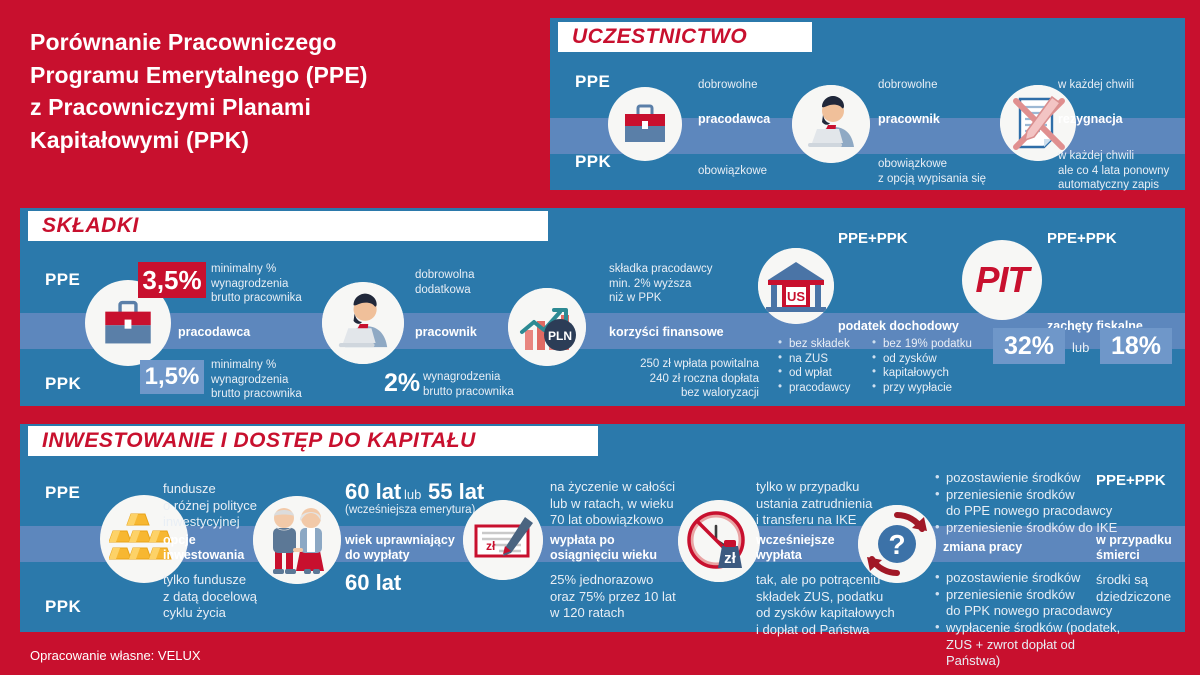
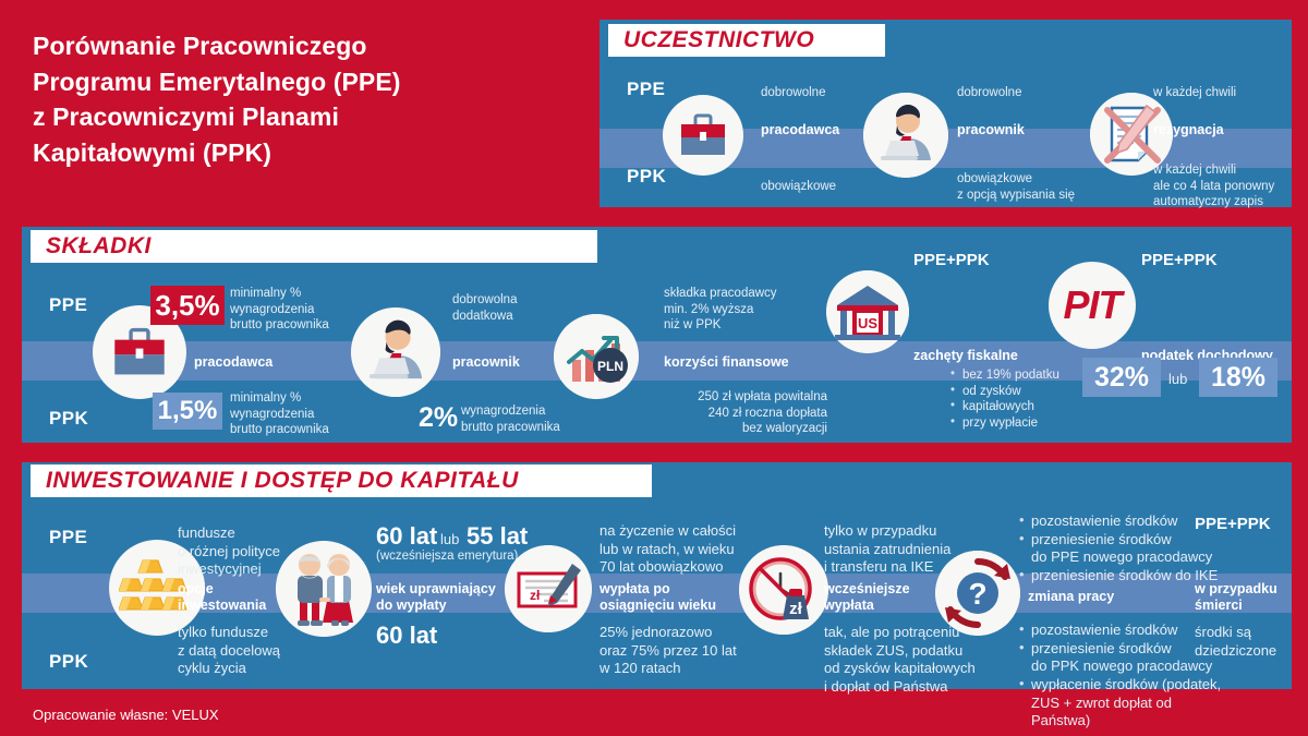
  Porównanie Pracowniczego
  Programu Emerytalnego (PPE)
  z Pracowniczymi Planami
  Kapitałowymi (PPK)
  UCZESTNICTWO
  PPE
  PPK
  dobrowolne
  pracodawca
  obowiązkowe
  dobrowolne
  pracownik
  obowiązkowe
  z opcją wypisania się
  w każdej chwili
  rezygnacja
  w każdej chwili
  ale co 4 lata ponowny
  automatyczny zapis
  SKŁADKI
  PPE
  PPK
  3,5%
  minimalny %
  wynagrodzenia
  brutto pracownika
  pracodawca
  1,5%
  minimalny %
  wynagrodzenia
  brutto pracownika
  dobrowolna
  dodatkowa
  pracownik
  2%
  wynagrodzenia
  brutto pracownika
  PLN
  składka pracodawcy
  min. 2% wyższa
  niż w PPK
  korzyści finansowe
  250 zł wpłata powitalna
  240 zł roczna dopłata
  bez waloryzacji
  US
  PPE+PPK
- podatek dochodowy
+ zachęty fiskalne
- bez składek
- na ZUS
- od wpłat
- pracodawcy
  bez 19% podatku
  od zysków
  kapitałowych
  przy wypłacie
  PIT
  PPE+PPK
- zachęty fiskalne
+ podatek dochodowy
  32%
  lub
  18%
  INWESTOWANIE I DOSTĘP DO KAPITAŁU
  PPE
  PPK
  fundusze
  o różnej polityce
  inwestycyjnej
  opcje
  inwestowania
  tylko fundusze
  z datą docelową
  cyklu życia
  60 lat
  lub
  55 lat
  (wcześniejsza emerytura)
  wiek uprawniający
  do wypłaty
  60 lat
  zł
  na życzenie w całości
  lub w ratach, w wieku
  70 lat obowiązkowo
  wypłata po
  osiągnięciu wieku
  25% jednorazowo
  oraz 75% przez 10 lat
  w 120 ratach
  zł
  tylko w przypadku
  ustania zatrudnienia
  i transferu na IKE
  wcześniejsze
  wypłata
  tak, ale po potrąceniu
  składek ZUS, podatku
  od zysków kapitałowych
  i dopłat od Państwa
  ?
  pozostawienie środków
  przeniesienie środków
  do PPE nowego pracodawcy
  przeniesienie środków do IKE
  zmiana pracy
  pozostawienie środków
  przeniesienie środków
  do PPK nowego pracodawcy
  wypłacenie środków (podatek,
  ZUS + zwrot dopłat od Państwa)
  PPE+PPK
  w przypadku
  śmierci
  środki są
  dziedziczone
  Opracowanie własne: VELUX
